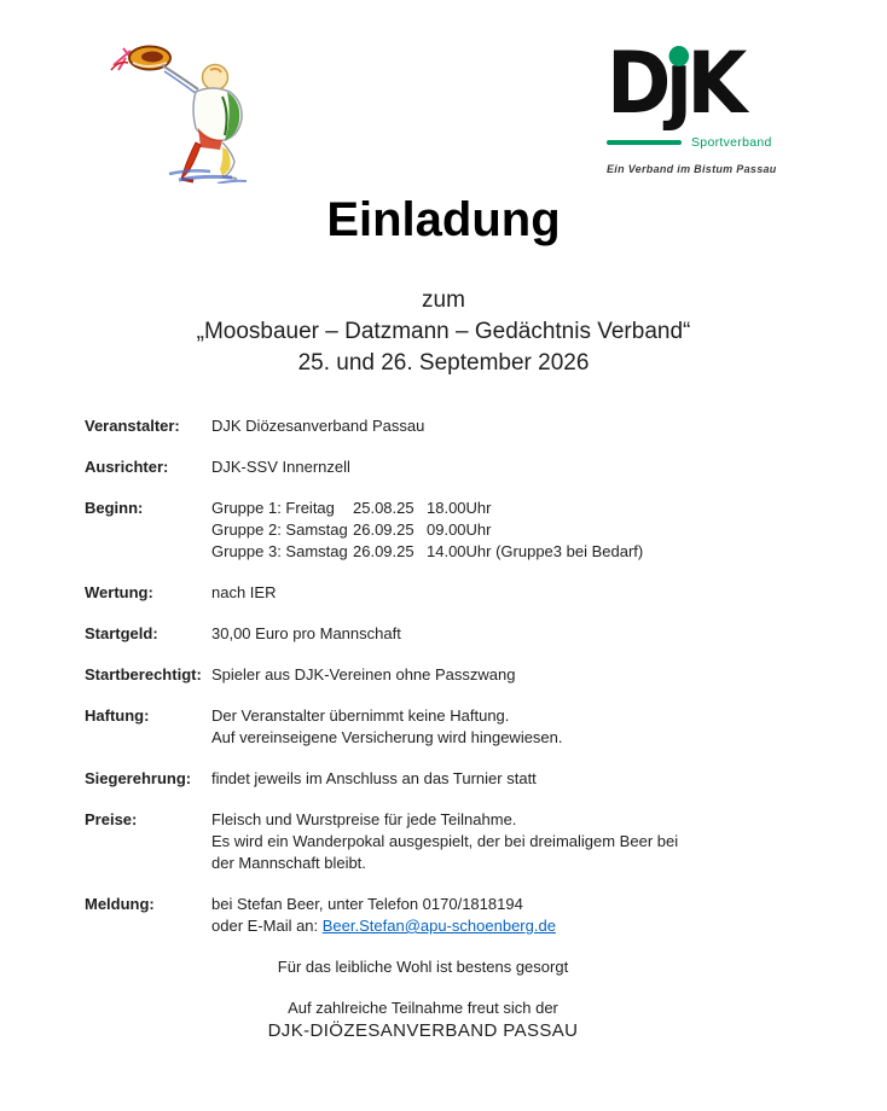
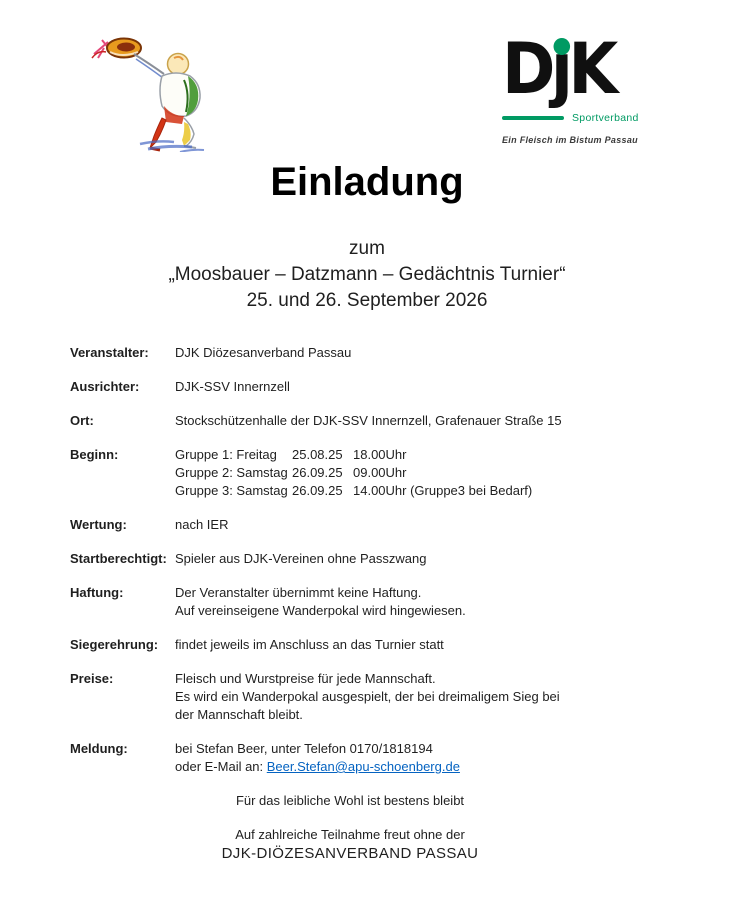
  DȷK
  Sportverband
- Ein Verband im Bistum Passau
+ Ein Fleisch im Bistum Passau
  Einladung
  zum
- „Moosbauer – Datzmann – Gedächtnis Verband“
+ „Moosbauer – Datzmann – Gedächtnis Turnier“
  25. und 26. September 2026
  Veranstalter:
  DJK Diözesanverband Passau
  Ausrichter:
  DJK-SSV Innernzell
+ Ort:
+ Stockschützenhalle der DJK-SSV Innernzell, Grafenauer Straße 15
  Beginn:
  Gruppe 1: Freitag
  25.08.25
  18.00Uhr
  Gruppe 2: Samstag
  26.09.25
  09.00Uhr
  Gruppe 3: Samstag
  26.09.25
  14.00Uhr (Gruppe3 bei Bedarf)
  Wertung:
  nach IER
- Startgeld:
- 30,00 Euro pro Mannschaft
  Startberechtigt:
  Spieler aus DJK-Vereinen ohne Passzwang
  Haftung:
  Der Veranstalter übernimmt keine Haftung.
- Auf vereinseigene Versicherung wird hingewiesen.
+ Auf vereinseigene Wanderpokal wird hingewiesen.
  Siegerehrung:
  findet jeweils im Anschluss an das Turnier statt
  Preise:
- Fleisch und Wurstpreise für jede Teilnahme.
+ Fleisch und Wurstpreise für jede Mannschaft.
- Es wird ein Wanderpokal ausgespielt, der bei dreimaligem Beer bei
+ Es wird ein Wanderpokal ausgespielt, der bei dreimaligem Sieg bei
  der Mannschaft bleibt.
  Meldung:
  bei Stefan Beer, unter Telefon 0170/1818194
  oder E-Mail an: Beer.Stefan@apu-schoenberg.de
- Für das leibliche Wohl ist bestens gesorgt
+ Für das leibliche Wohl ist bestens bleibt
- Auf zahlreiche Teilnahme freut sich der
+ Auf zahlreiche Teilnahme freut ohne der
  DJK-DIÖZESANVERBAND PASSAU
